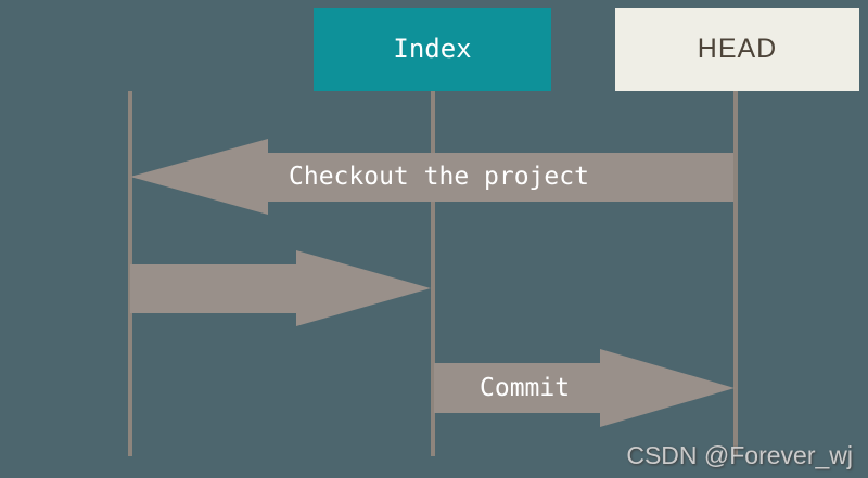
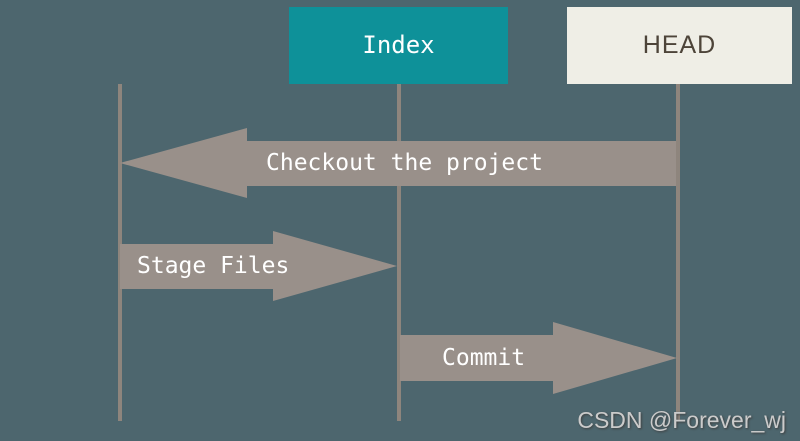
  Index
  HEAD
  Checkout the project
+ Stage Files
  Commit
  CSDN @Forever_wj
